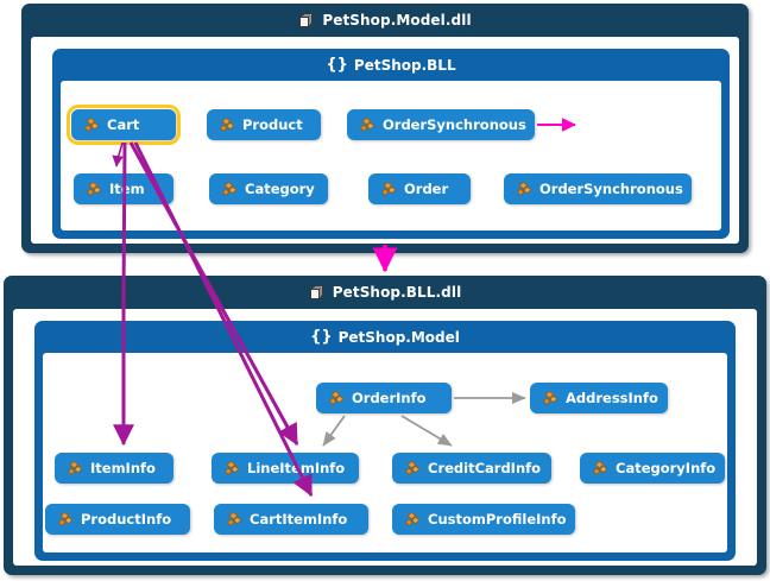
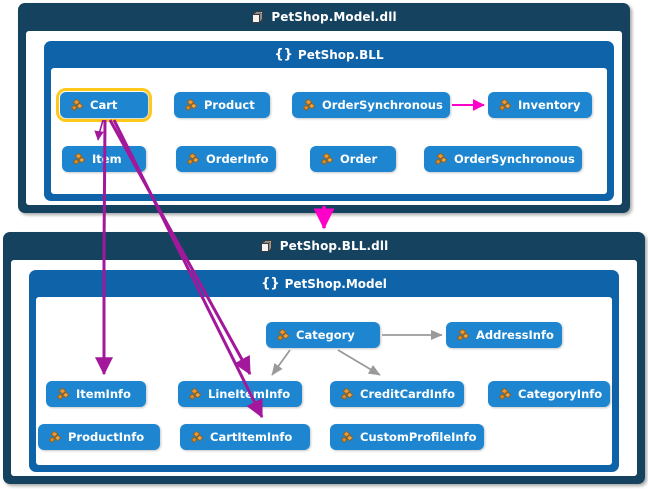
  PetShop.Model.dll
  {}
  PetShop.BLL
  Cart
  Product
  OrderSynchronous
+ Inventory
  Itm
- Category
+ OrderInfo
  Order
  OrderSynchronous
  PetShop.BLL.dll
  {}
  PetShop.Model
- OrderInfo
+ Category
  AddressInfo
  ItemInfo
  LineItmInfo
  CreditCardInfo
  CategoryInfo
  ProductInfo
  CartItemInfo
  CustomProfileInfo
